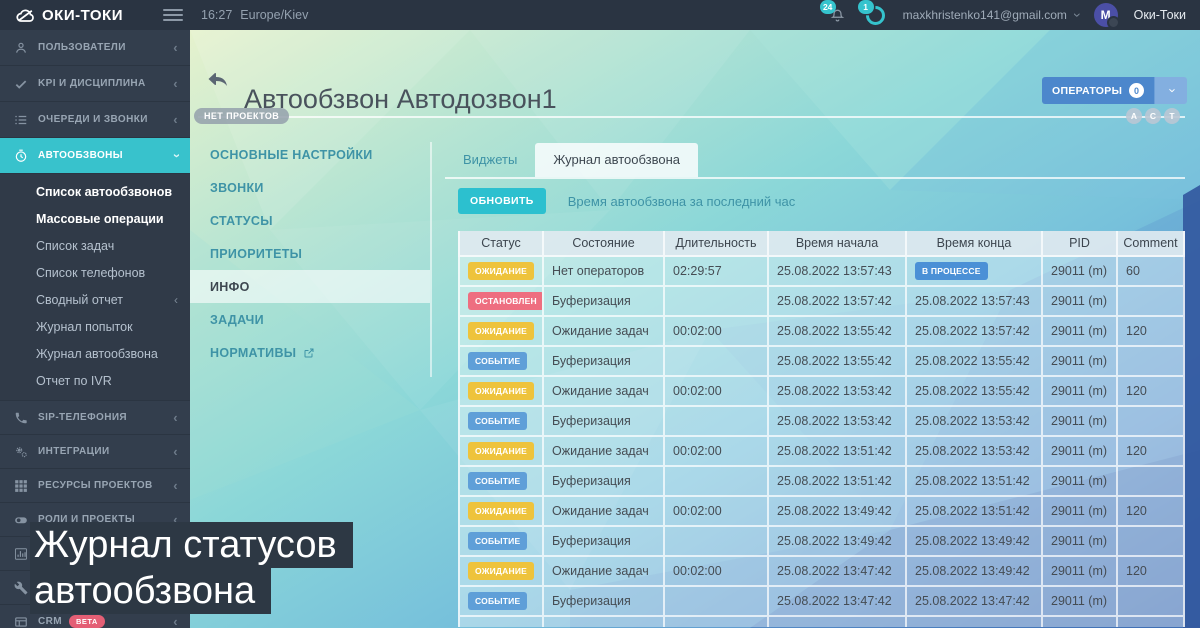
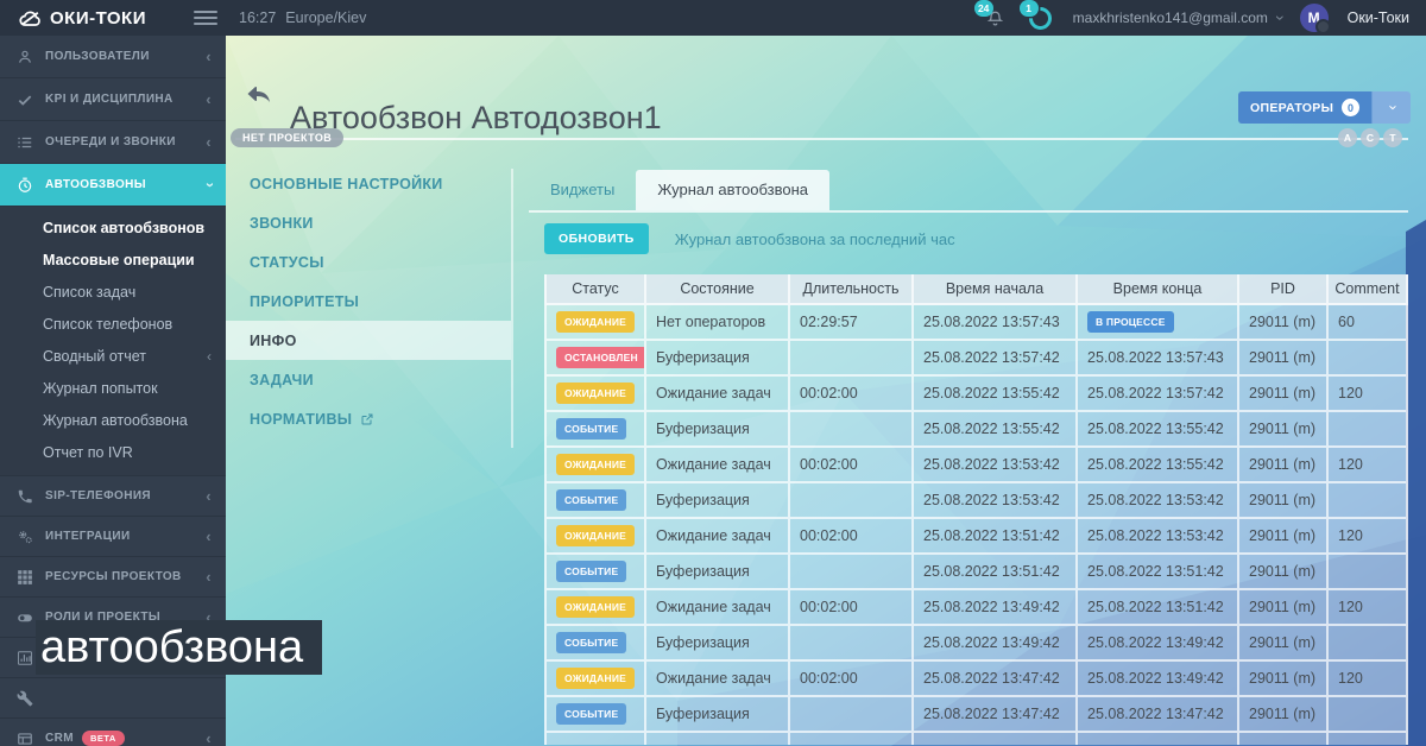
  ОКИ-ТОКИ
  16:27
  Europe/Kiev
  24
  1
  maxkhristenko141@gmail.com
  M
  Оки-Токи
  ПОЛЬЗОВАТЕЛИ
  ‹
  KPI И ДИСЦИПЛИНА
  ‹
  ОЧЕРЕДИ И ЗВОНКИ
  ‹
  АВТООБЗВОНЫ
  Список автообзвонов
  Массовые операции
  Список задач
  Список телефонов
  Сводный отчет
  ‹
  Журнал попыток
  Журнал автообзвона
  Отчет по IVR
  SIP-ТЕЛЕФОНИЯ
  ‹
  ИНТЕГРАЦИИ
  ‹
  РЕСУРСЫ ПРОЕКТОВ
  ‹
  РОЛИ И ПРОЕКТЫ
  ‹
  CRM
  BETA
  ‹
  Автообзвон Автодозвон1
  НЕТ ПРОЕКТОВ
  A
  C
  T
  ОПЕРАТОРЫ
  0
  ОСНОВНЫЕ НАСТРОЙКИ
  ЗВОНКИ
  СТАТУСЫ
  ПРИОРИТЕТЫ
  ИНФО
  ЗАДАЧИ
  НОРМАТИВЫ
  Виджеты
  Журнал автообзвона
  ОБНОВИТЬ
- Время автообзвона за последний час
+ Журнал автообзвона за последний час
  Статус
  Состояние
  Длительность
  Время начала
  Время конца
  PID
  Comment
  ОЖИДАНИЕ
  Нет операторов
  02:29:57
  25.08.2022 13:57:43
  В ПРОЦЕССЕ
  29011 (m)
  60
  ОСТАНОВЛЕН
  Буферизация
  25.08.2022 13:57:42
  25.08.2022 13:57:43
  29011 (m)
  ОЖИДАНИЕ
  Ожидание задач
  00:02:00
  25.08.2022 13:55:42
  25.08.2022 13:57:42
  29011 (m)
  120
  СОБЫТИЕ
  Буферизация
  25.08.2022 13:55:42
  25.08.2022 13:55:42
  29011 (m)
  ОЖИДАНИЕ
  Ожидание задач
  00:02:00
  25.08.2022 13:53:42
  25.08.2022 13:55:42
  29011 (m)
  120
  СОБЫТИЕ
  Буферизация
  25.08.2022 13:53:42
  25.08.2022 13:53:42
  29011 (m)
  ОЖИДАНИЕ
  Ожидание задач
  00:02:00
  25.08.2022 13:51:42
  25.08.2022 13:53:42
  29011 (m)
  120
  СОБЫТИЕ
  Буферизация
  25.08.2022 13:51:42
  25.08.2022 13:51:42
  29011 (m)
  ОЖИДАНИЕ
  Ожидание задач
  00:02:00
  25.08.2022 13:49:42
  25.08.2022 13:51:42
  29011 (m)
  120
  СОБЫТИЕ
  Буферизация
  25.08.2022 13:49:42
  25.08.2022 13:49:42
  29011 (m)
  ОЖИДАНИЕ
  Ожидание задач
  00:02:00
  25.08.2022 13:47:42
  25.08.2022 13:49:42
  29011 (m)
  120
  СОБЫТИЕ
  Буферизация
  25.08.2022 13:47:42
  25.08.2022 13:47:42
  29011 (m)
- Журнал статусов
  автообзвона
